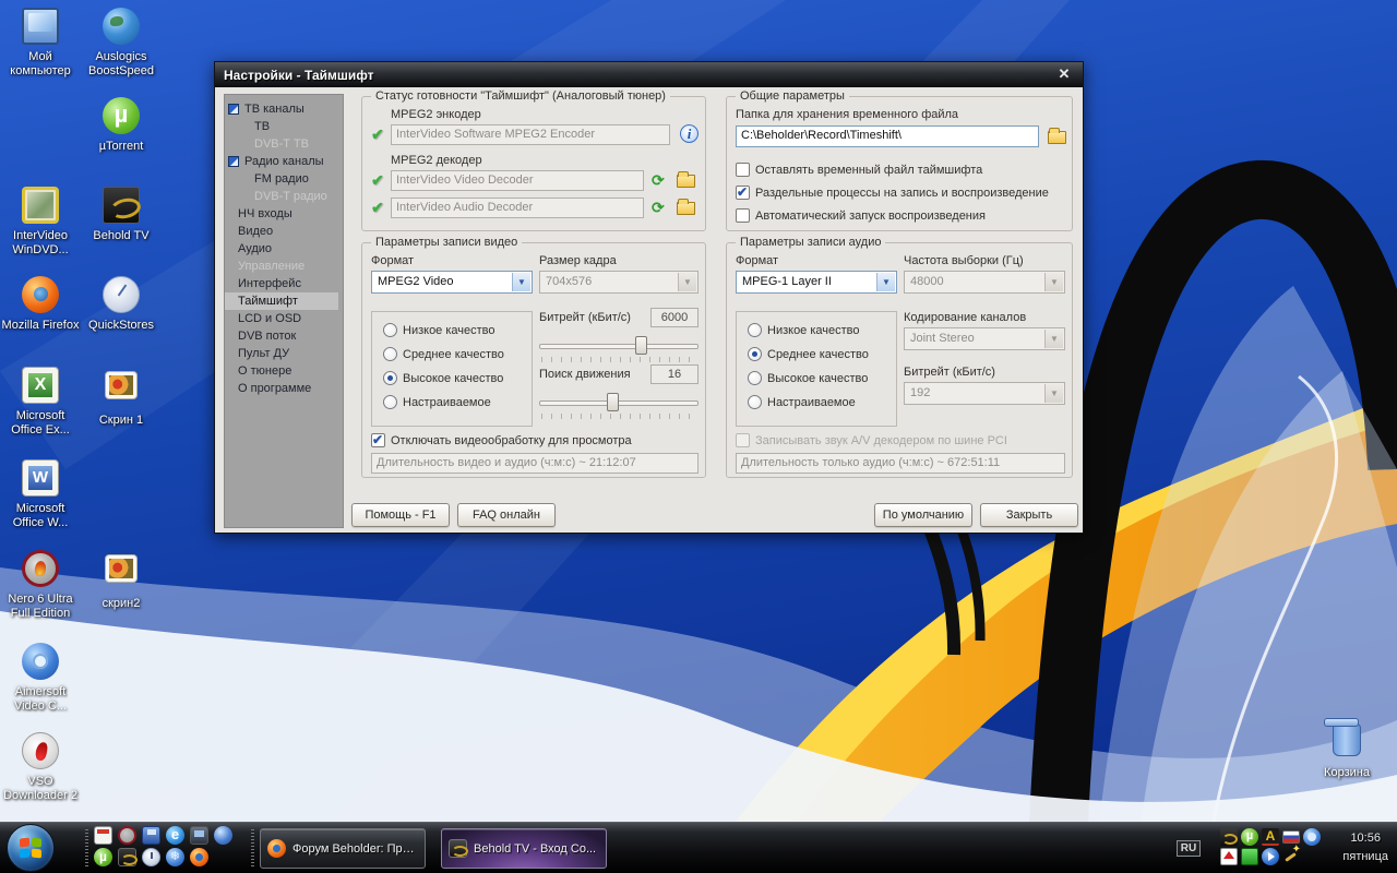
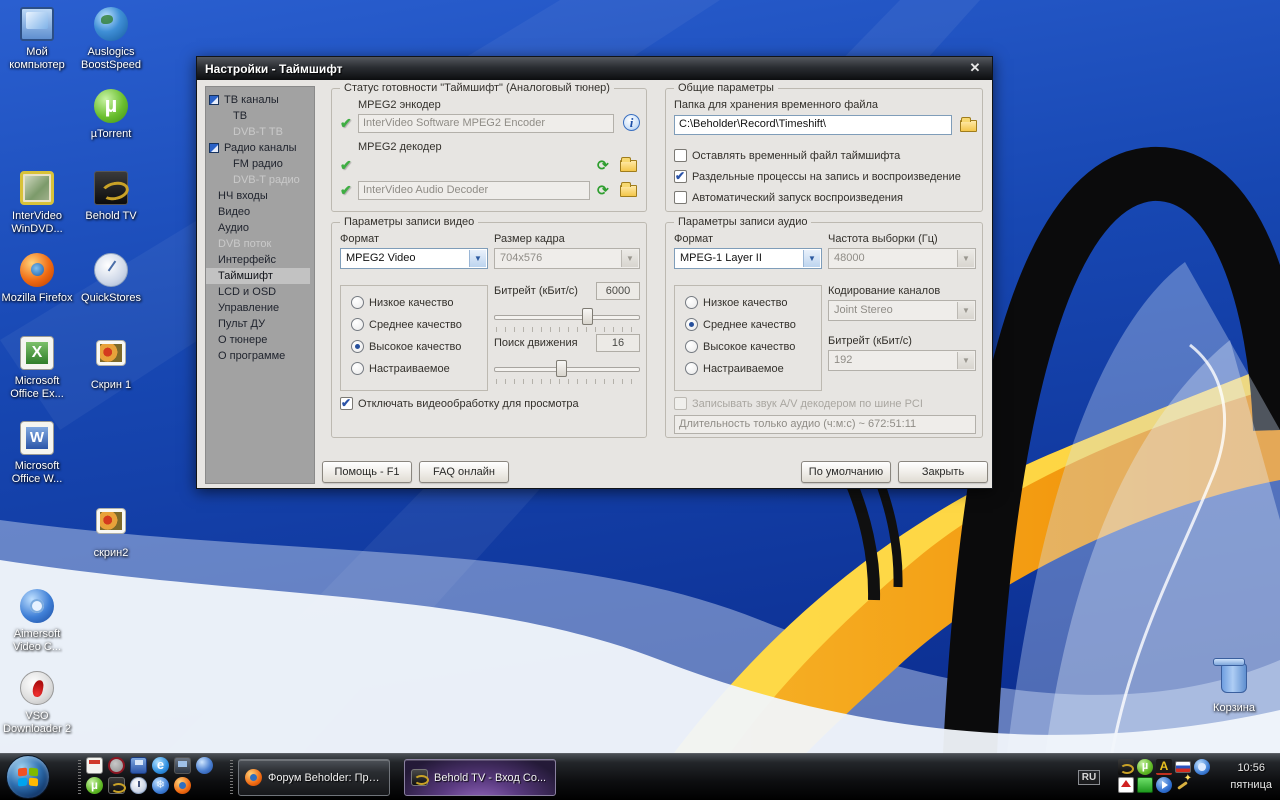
  Мой компьютер
  Auslogics BoostSpeed
  µ
  µTorrent
  InterVideo WinDVD...
  Behold TV
  Mozilla Firefox
  QuickStores
  Microsoft Office Ex...
  Скрин 1
  Microsoft Office W...
- Nero 6 Ultra Full Edition
  скрин2
  Aimersoft Video C...
  VSO Downloader 2
  Корзина
  Настройки - Таймшифт
  ✕
  ТВ каналы
  ТВ
  DVB-T ТВ
  Радио каналы
  FM радио
  DVB-T радио
  НЧ входы
  Видео
  Аудио
- Управление
+ DVB поток
  Интерфейс
  Таймшифт
  LCD и OSD
- DVB поток
+ Управление
  Пульт ДУ
  О тюнере
  О программе
  Статус готовности "Таймшифт" (Аналоговый тюнер)
  MPEG2 энкодер
  ✔
  InterVideo Software MPEG2 Encoder
  i
  MPEG2 декодер
  ✔
- InterVideo Video Decoder
  ⟳
  ✔
  InterVideo Audio Decoder
  ⟳
  Общие параметры
  Папка для хранения временного файла
  C:\Beholder\Record\Timeshift\
  Оставлять временный файл таймшифта
  Раздельные процессы на запись и воспроизведение
  Автоматический запуск воспроизведения
  Параметры записи видео
  Формат
  MPEG2 Video
  Низкое качество
  Среднее качество
  Высокое качество
  Настраиваемое
  Размер кадра
  704x576
  Битрейт (кБит/с)
  6000
  Поиск движения
  16
  Отключать видеообработку для просмотра
- Длительность видео и аудио (ч:м:с) ~ 21:12:07
  Параметры записи аудио
  Формат
  MPEG-1 Layer II
  Низкое качество
  Среднее качество
  Высокое качество
  Настраиваемое
  Частота выборки (Гц)
  48000
  Кодирование каналов
  Joint Stereo
  Битрейт (кБит/с)
  192
  Записывать звук A/V декодером по шине PCI
  Длительность только аудио (ч:м:с) ~ 672:51:11
  Помощь - F1
  FAQ онлайн
  По умолчанию
  Закрыть
  e
  µ
  ❄
  Форум Beholder: Про...
  Behold TV - Вход Со...
  RU
  µ
  A
  10:56
  пятница
